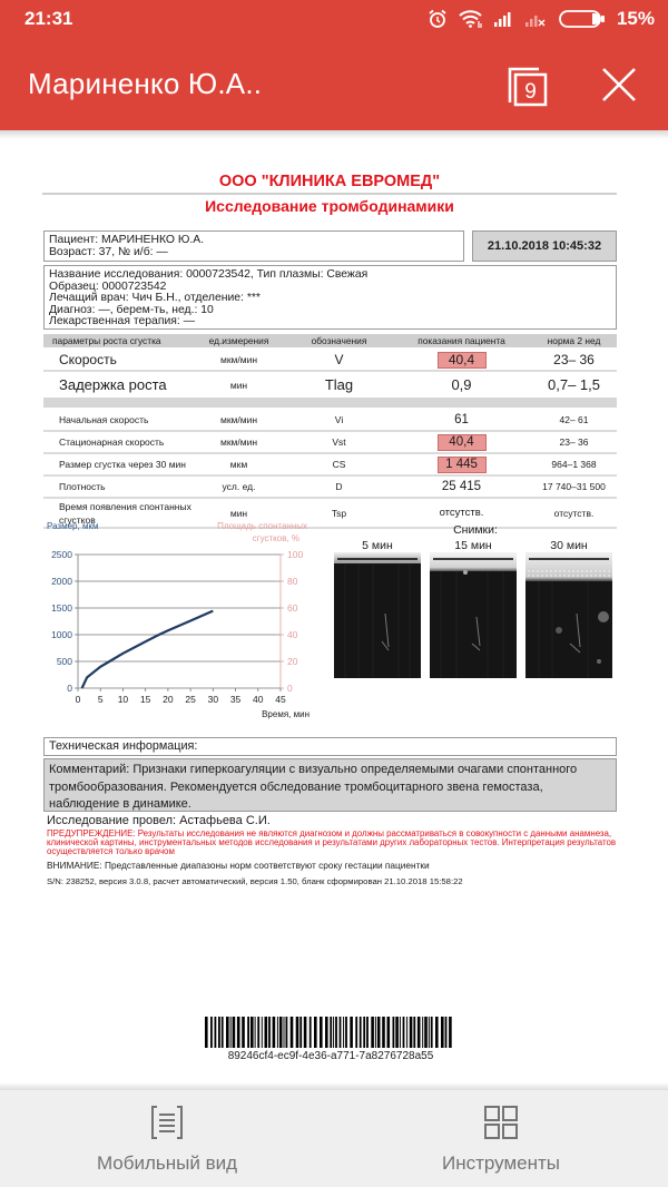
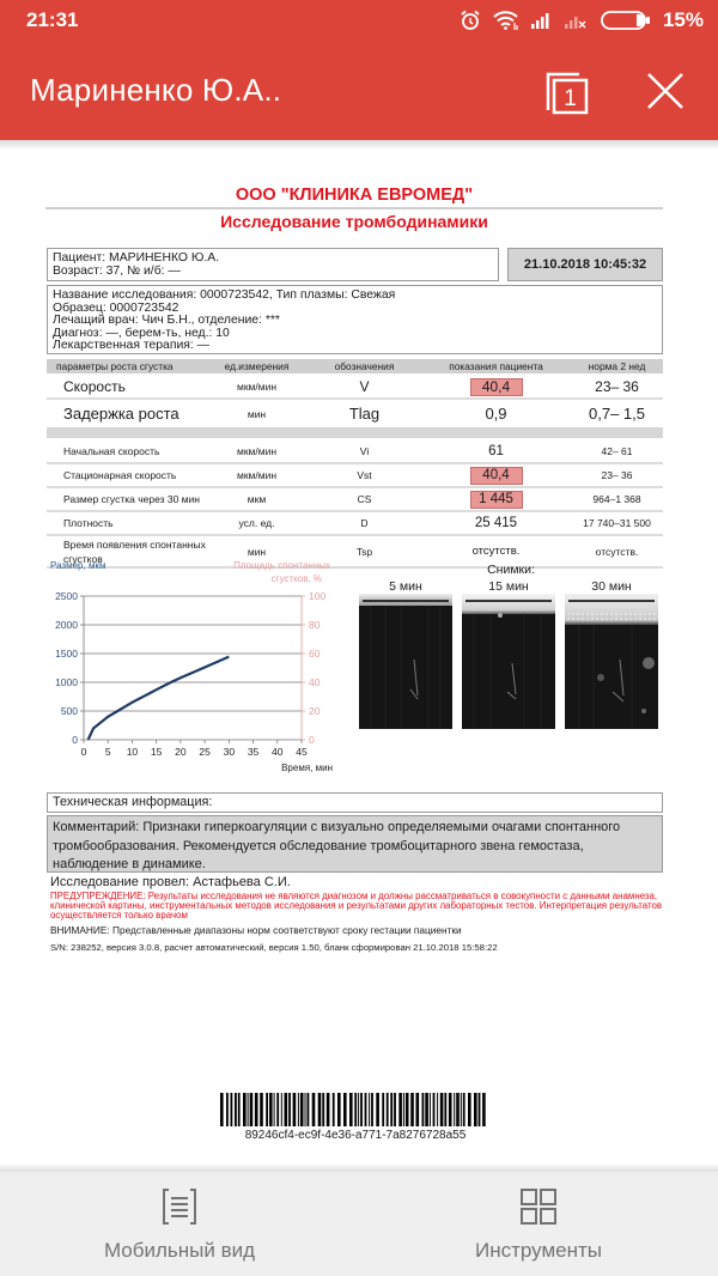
  21:31
  15%
  Мариненко Ю.А..
- 9
+ 1
  ООО "КЛИНИКА ЕВРОМЕД"
  Исследование тромбодинамики
  Пациент: МАРИНЕНКО Ю.А.
  Возраст: 37, № и/б: —
  21.10.2018 10:45:32
  Название исследования: 0000723542, Тип плазмы: Свежая
  Образец: 0000723542
  Лечащий врач: Чич Б.Н., отделение: ***
  Диагноз: —, берем-ть, нед.: 10
  Лекарственная терапия: —
  параметры роста сгустка	ед.измерения	обозначения	показания пациента	норма 2 нед
  Скорость	мкм/мин	V	40,4	23– 36
  Задержка роста	мин	Tlag	0,9	0,7– 1,5
  Начальная скорость	мкм/мин	Vi	61	42– 61
  Стационарная скорость	мкм/мин	Vst	40,4	23– 36
  Размер сгустка через 30 мин	мкм	CS	1 445	964–1 368
  Плотность	усл. ед.	D	25 415	17 740–31 500
  Время появления спонтанных сгустков	мин	Tsp	отсутств.	отсутств.
  Размер, мкм
  Площадь спонтанных
  сгустков, %
  0
  0
  500
  20
  1000
  40
  1500
  60
  2000
  80
  2500
  100
  0
  5
  10
  15
  20
  25
  30
  35
  40
  45
  Время, мин
  Снимки:
  5 мин
  15 мин
  30 мин
  Техническая информация:
  Комментарий: Признаки гиперкоагуляции с визуально определяемыми очагами спонтанного тромбообразования. Рекомендуется обследование тромбоцитарного звена гемостаза, наблюдение в динамике.
  Исследование провел: Астафьева С.И.
  ПРЕДУПРЕЖДЕНИЕ: Результаты исследования не являются диагнозом и должны рассматриваться в совокупности с данными анамнеза, клинической картины, инструментальных методов исследования и результатами других лабораторных тестов. Интерпретация результатов осуществляется только врачом
  ВНИМАНИЕ: Представленные диапазоны норм соответствуют сроку гестации пациентки
  S/N: 238252, версия 3.0.8, расчет автоматический, версия 1.50, бланк сформирован 21.10.2018 15:58:22
  89246cf4-ec9f-4e36-a771-7a8276728a55
  Мобильный вид
  Инструменты
